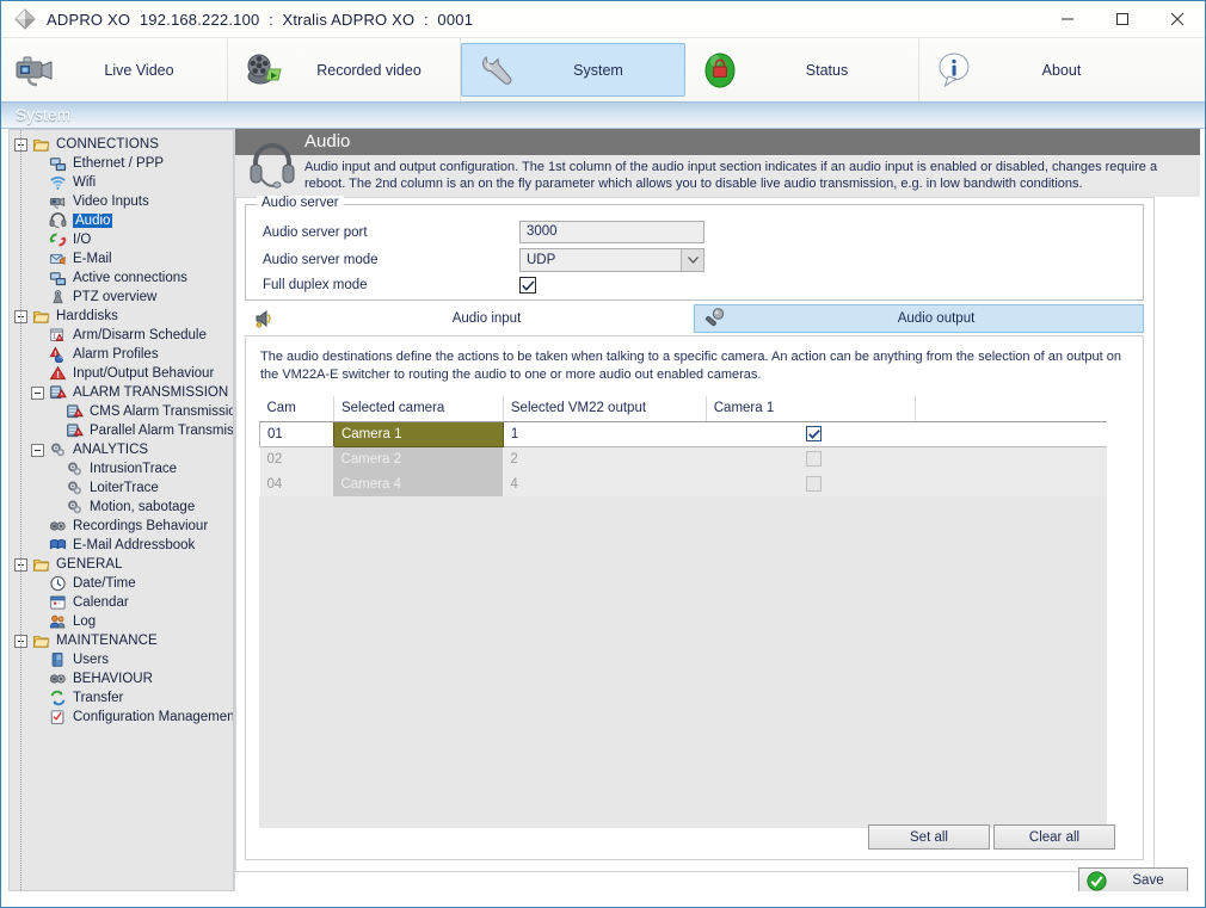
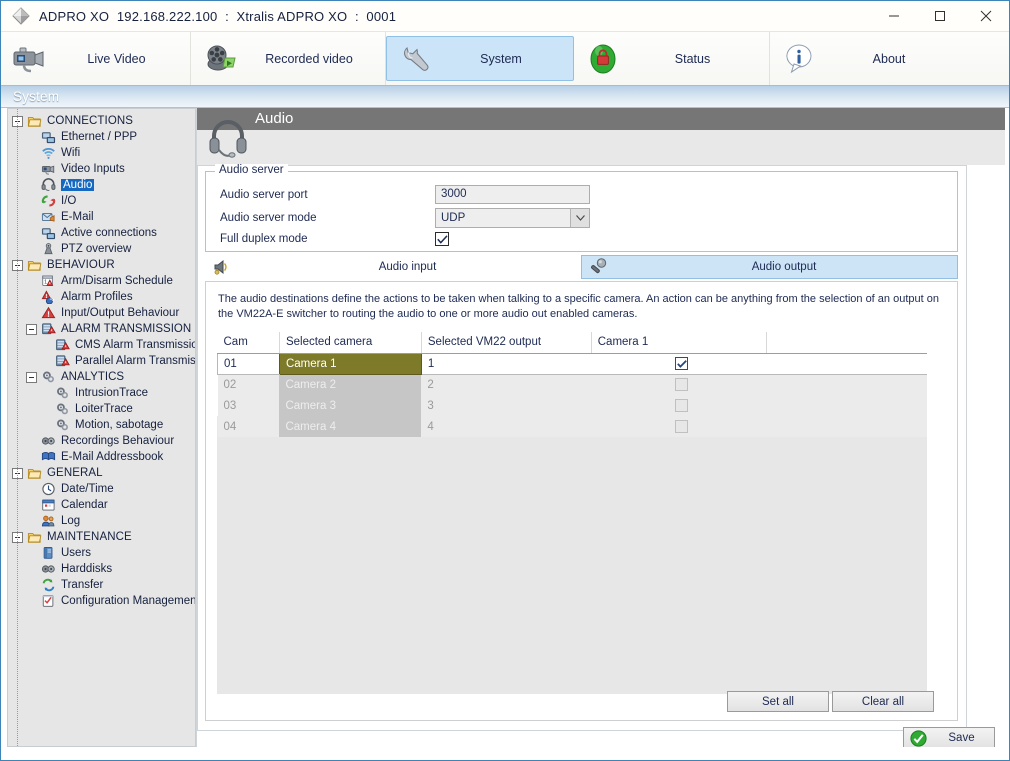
  ADPRO XO 192.168.222.100 : Xtralis ADPRO XO : 0001
  Live Video
  Recorded video
  System
  Status
  About
  System
  CONNECTIONS
  Ethernet / PPP
  Wifi
  Video Inputs
  Audio
  I/O
  E-Mail
  Active connections
  PTZ overview
- Harddisks
+ BEHAVIOUR
  Arm/Disarm Schedule
  Alarm Profiles
  Input/Output Behaviour
  ALARM TRANSMISSION
  CMS Alarm Transmissio
  Parallel Alarm Transmis
  ANALYTICS
  IntrusionTrace
  LoiterTrace
  Motion, sabotage
  Recordings Behaviour
  E-Mail Addressbook
  GENERAL
  Date/Time
  Calendar
  Log
  MAINTENANCE
  Users
- BEHAVIOUR
+ Harddisks
  Transfer
  Configuration Managemen
  Audio
- Audio input and output configuration. The 1st column of the audio input section indicates if an audio input is enabled or disabled, changes require a reboot. The 2nd column is an on the fly parameter which allows you to disable live audio transmission, e.g. in low bandwith conditions.
  Audio server
  Audio server port
  3000
  Audio server mode
  UDP
  Full duplex mode
  Audio input
  Audio output
  The audio destinations define the actions to be taken when talking to a specific camera. An action can be anything from the selection of an output on the VM22A-E switcher to routing the audio to one or more audio out enabled cameras.
  Cam	Selected camera	Selected VM22 output	Camera 1
  01	Camera 1	1
  02	Camera 2	2
+ 03	Camera 3	3
  04	Camera 4	4
  Set all
  Clear all
  Save
